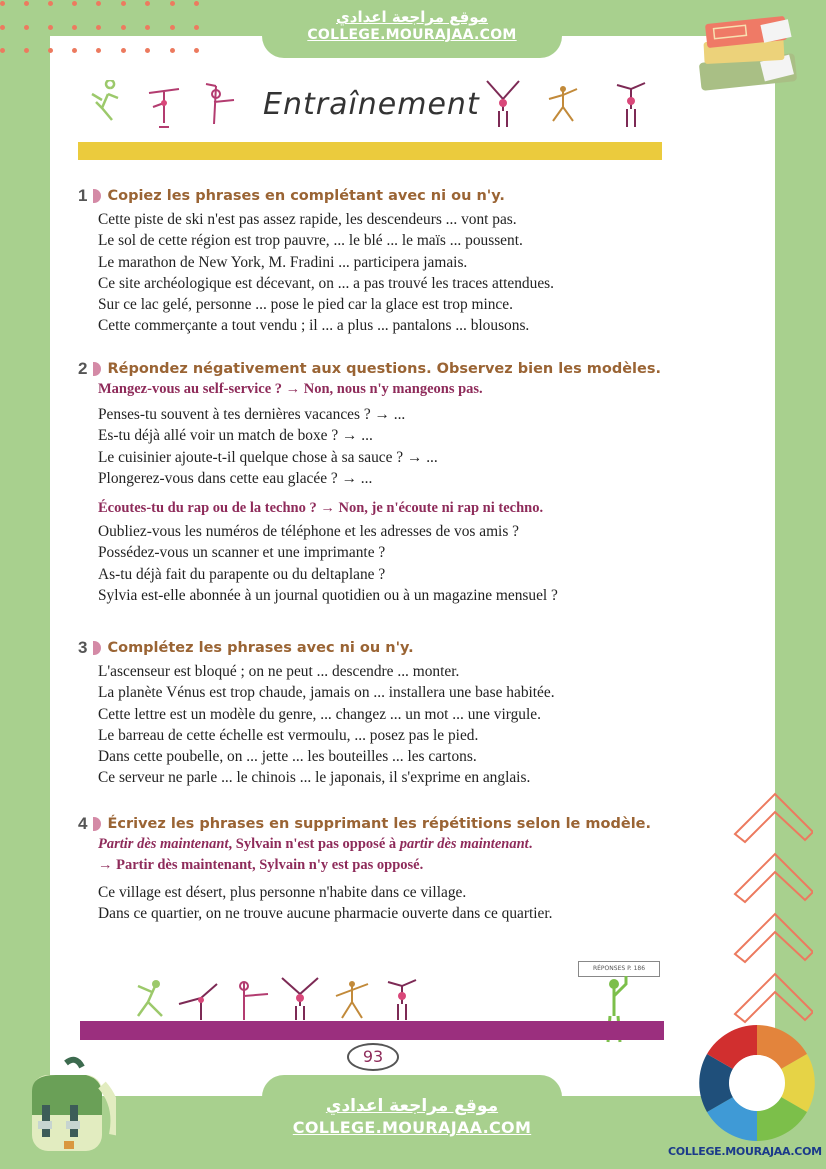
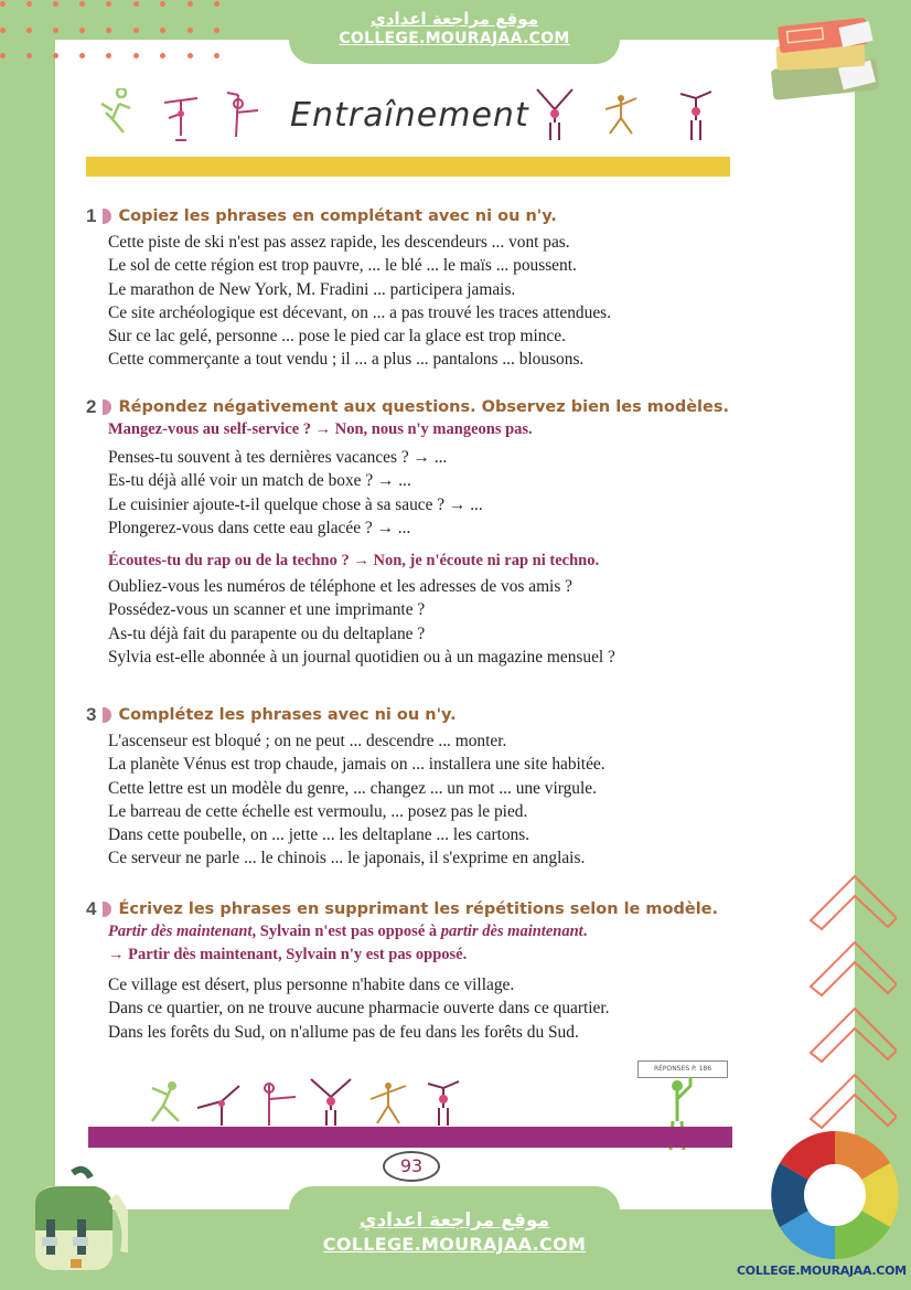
  موقع مراجعة اعدادي
  COLLEGE.MOURAJAA.COM
  Entraînement
  1
  Copiez les phrases en complétant avec ni ou n'y.
  Cette piste de ski n'est pas assez rapide, les descendeurs ... vont pas.
  Le sol de cette région est trop pauvre, ... le blé ... le maïs ... poussent.
  Le marathon de New York, M. Fradini ... participera jamais.
  Ce site archéologique est décevant, on ... a pas trouvé les traces attendues.
  Sur ce lac gelé, personne ... pose le pied car la glace est trop mince.
  Cette commerçante a tout vendu ; il ... a plus ... pantalons ... blousons.
  2
  Répondez négativement aux questions. Observez bien les modèles.
  Mangez-vous au self-service ? → Non, nous n'y mangeons pas.
  Penses-tu souvent à tes dernières vacances ? → ...
  Es-tu déjà allé voir un match de boxe ? → ...
  Le cuisinier ajoute-t-il quelque chose à sa sauce ? → ...
  Plongerez-vous dans cette eau glacée ? → ...
  Écoutes-tu du rap ou de la techno ? → Non, je n'écoute ni rap ni techno.
  Oubliez-vous les numéros de téléphone et les adresses de vos amis ?
  Possédez-vous un scanner et une imprimante ?
  As-tu déjà fait du parapente ou du deltaplane ?
  Sylvia est-elle abonnée à un journal quotidien ou à un magazine mensuel ?
  3
  Complétez les phrases avec ni ou n'y.
  L'ascenseur est bloqué ; on ne peut ... descendre ... monter.
- La planète Vénus est trop chaude, jamais on ... installera une base habitée.
+ La planète Vénus est trop chaude, jamais on ... installera une site habitée.
  Cette lettre est un modèle du genre, ... changez ... un mot ... une virgule.
  Le barreau de cette échelle est vermoulu, ... posez pas le pied.
- Dans cette poubelle, on ... jette ... les bouteilles ... les cartons.
+ Dans cette poubelle, on ... jette ... les deltaplane ... les cartons.
  Ce serveur ne parle ... le chinois ... le japonais, il s'exprime en anglais.
  4
  Écrivez les phrases en supprimant les répétitions selon le modèle.
  Partir dès maintenant, Sylvain n'est pas opposé à partir dès maintenant.
  → Partir dès maintenant, Sylvain n'y est pas opposé.
  Ce village est désert, plus personne n'habite dans ce village.
  Dans ce quartier, on ne trouve aucune pharmacie ouverte dans ce quartier.
+ Dans les forêts du Sud, on n'allume pas de feu dans les forêts du Sud.
  93
  موقع مراجعة اعدادي
  COLLEGE.MOURAJAA.COM
  COLLEGE.MOURAJAA.COM
